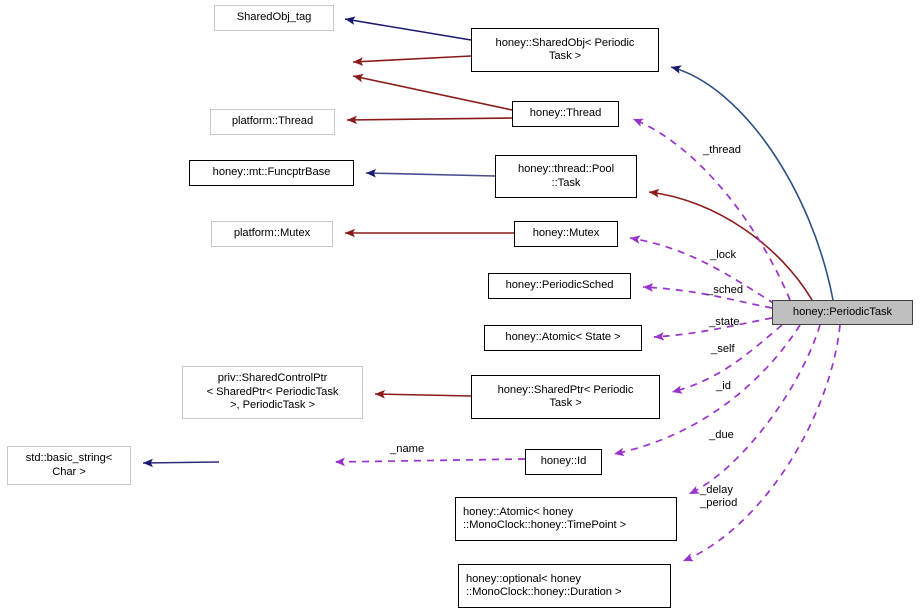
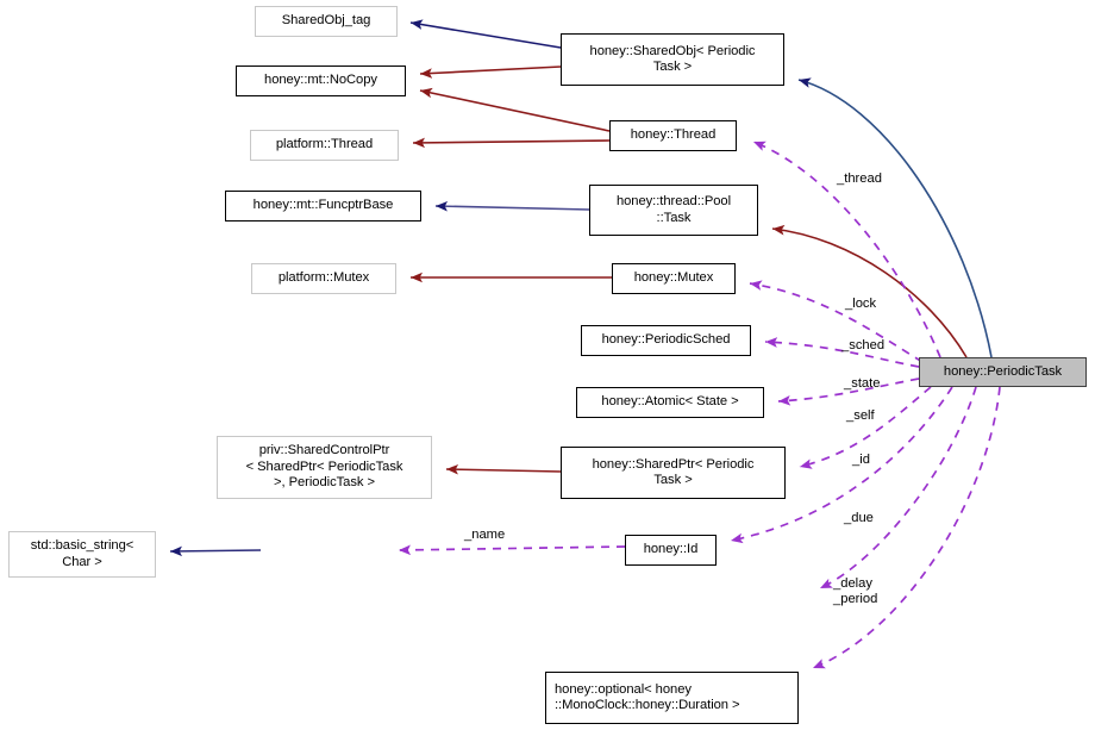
  SharedObj_tag
+ honey::mt::NoCopy
  platform::Thread
  honey::mt::FuncptrBase
  platform::Mutex
  priv::SharedControlPtr
  < SharedPtr< PeriodicTask
  >, PeriodicTask >
  std::basic_string<
  Char >
  honey::SharedObj< Periodic
  Task >
  honey::Thread
  honey::thread::Pool
  ::Task
  honey::Mutex
  honey::PeriodicSched
  honey::Atomic< State >
  honey::SharedPtr< Periodic
  Task >
  honey::Id
- honey::Atomic< honey
- ::MonoClock::honey::TimePoint >
  honey::optional< honey
  ::MonoClock::honey::Duration >
  honey::PeriodicTask
  _thread
  _lock
  _sched
  _state
  _self
  _id
  _due
  _delay
  _period
  _name
